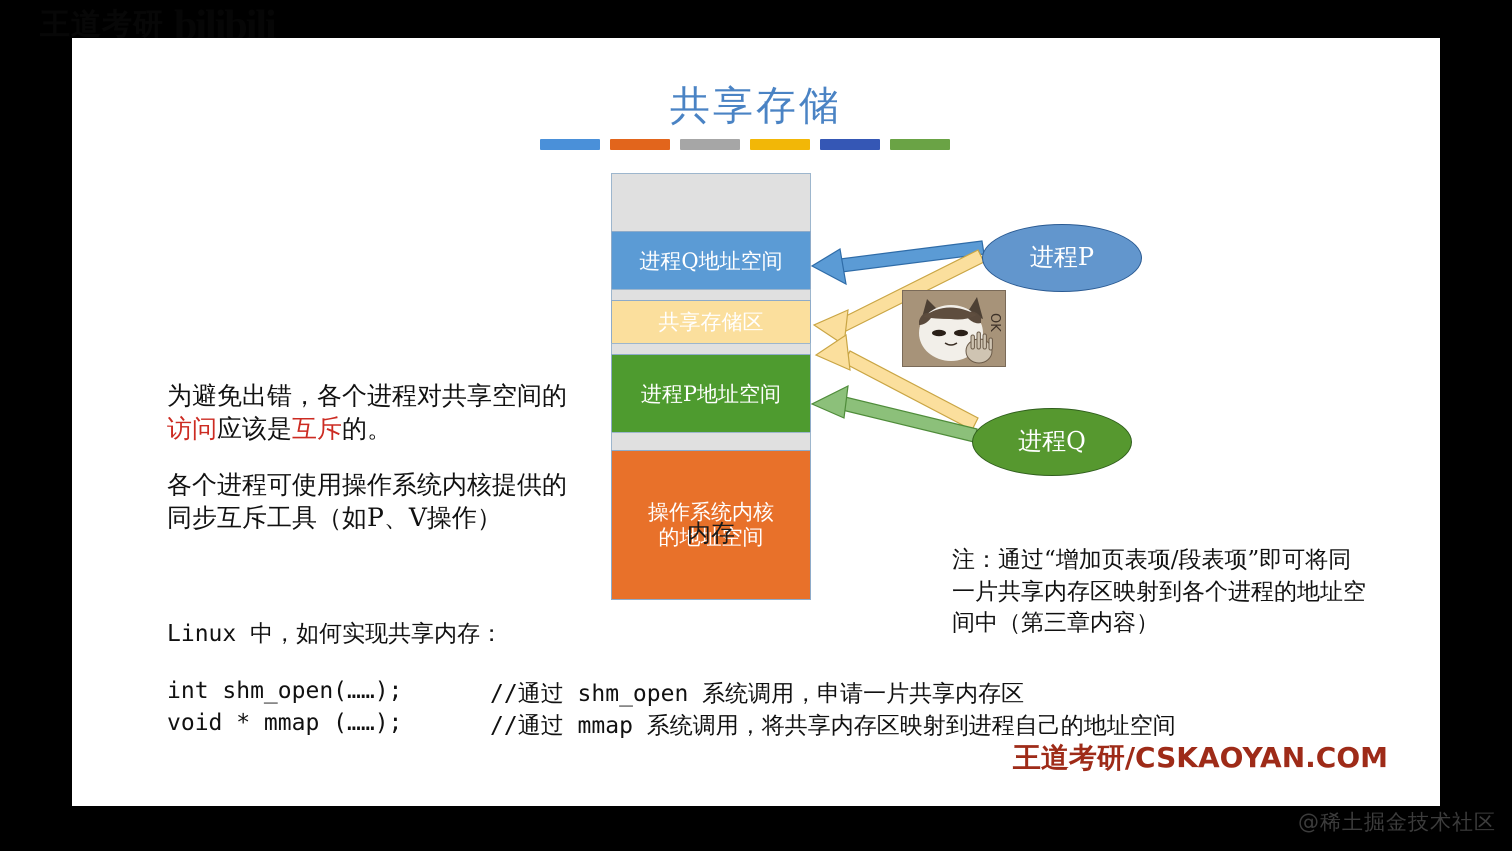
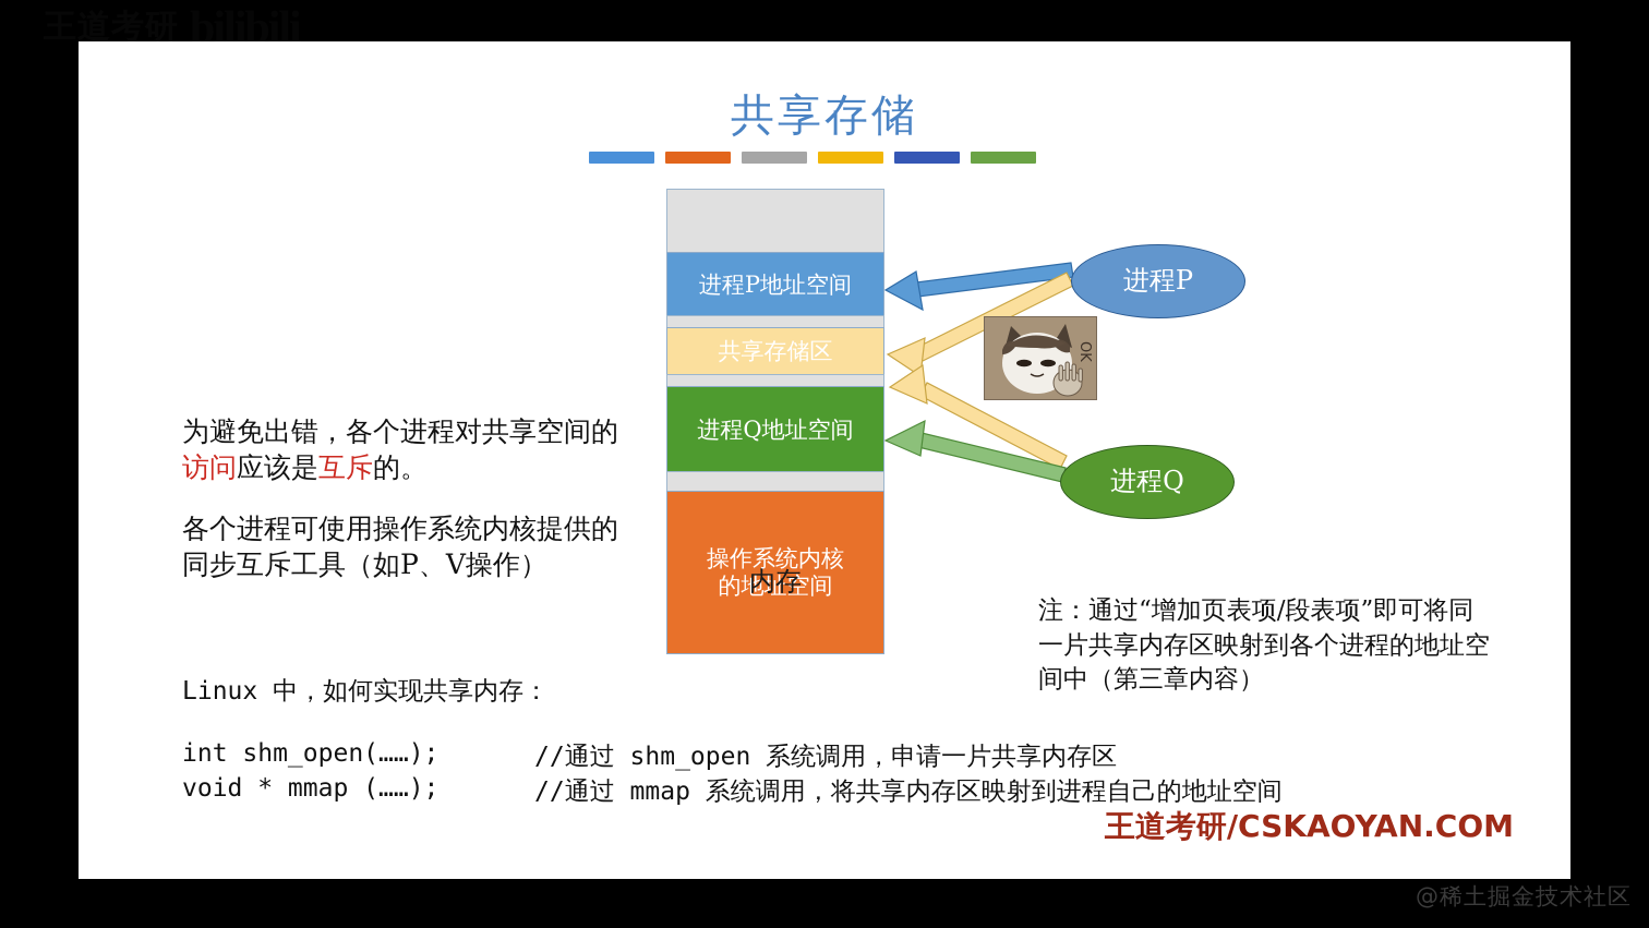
  王道考研
  bilibili
  共享存储
- 进程Q地址空间
+ 进程P地址空间
  共享存储区
- 进程P地址空间
+ 进程Q地址空间
  操作系统内核
  的地址空间
  内存
  进程P
  进程Q
  为避免出错，各个进程对共享空间的访问应该是互斥的。
  各个进程可使用操作系统内核提供的同步互斥工具（如P、V操作）
  注：通过“增加页表项/段表项”即可将同一片共享内存区映射到各个进程的地址空间中（第三章内容）
  Linux 中，如何实现共享内存：
  int shm_open(……);
  void * mmap (……);
  //通过 shm_open 系统调用，申请一片共享内存区
  //通过 mmap 系统调用，将共享内存区映射到进程自己的地址空间
  王道考研/CSKAOYAN.COM
  @稀土掘金技术社区
